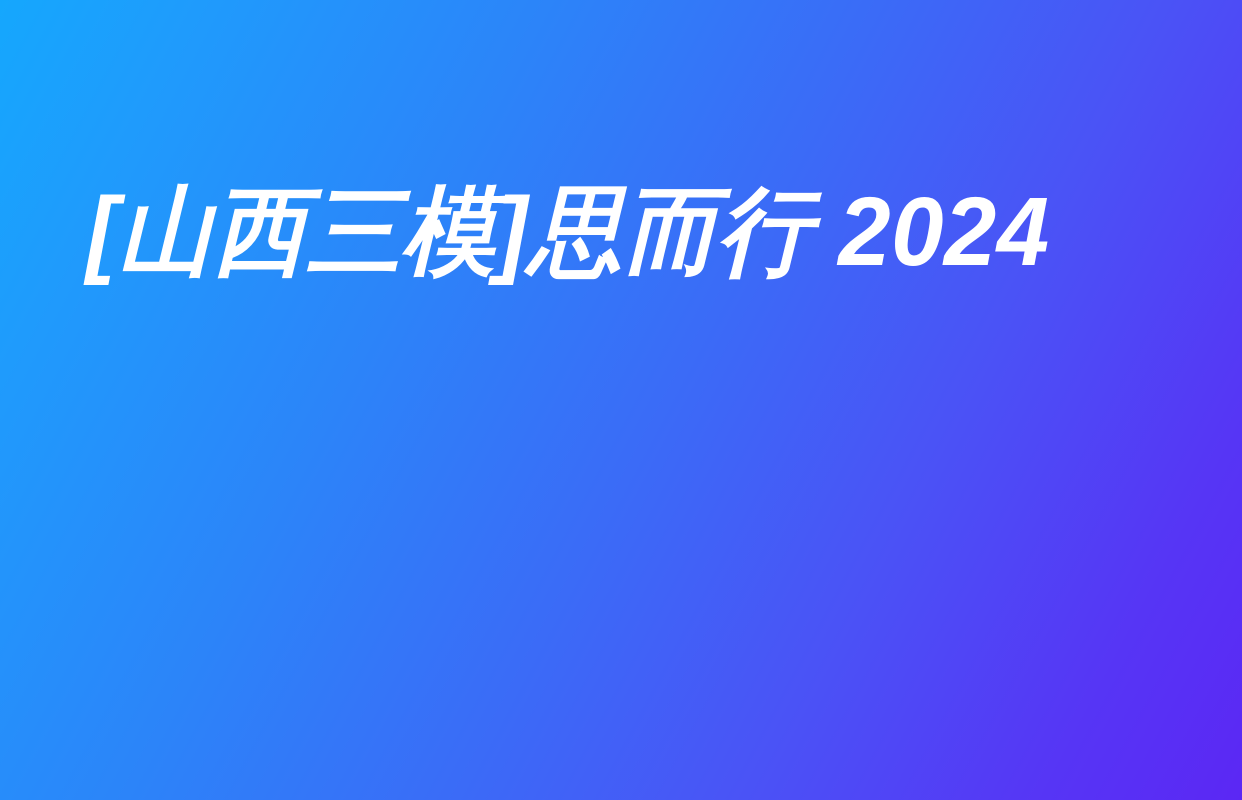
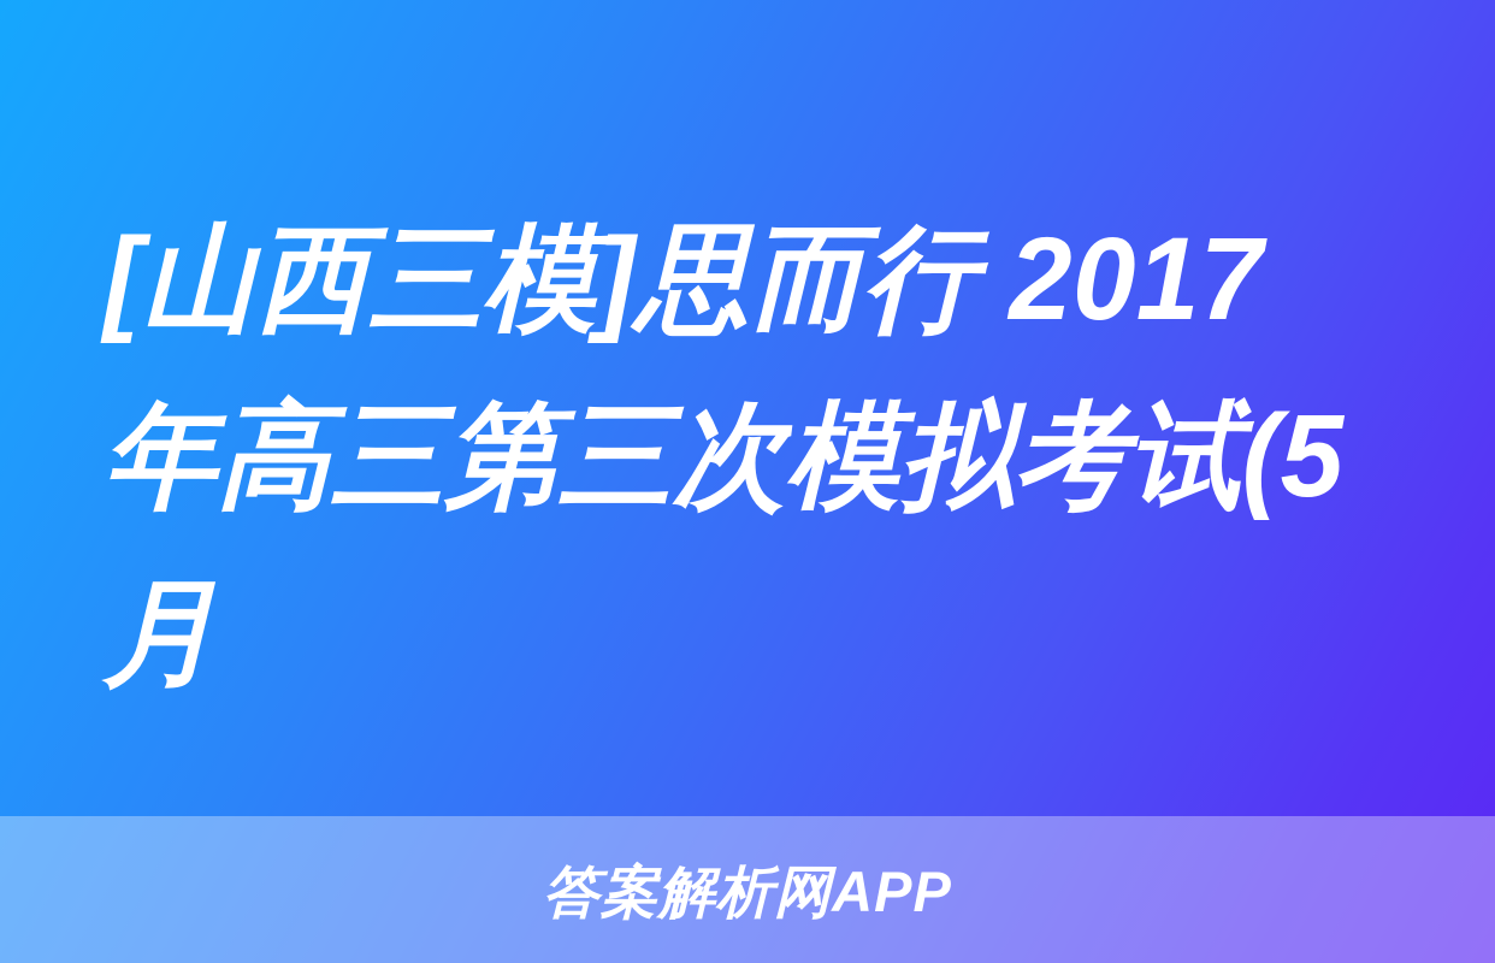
- [山西三模]思而行 2024
+ [山西三模]思而行 2017
+ 年高三第三次模拟考试(5
+ 月
+ 答案解析网APP
